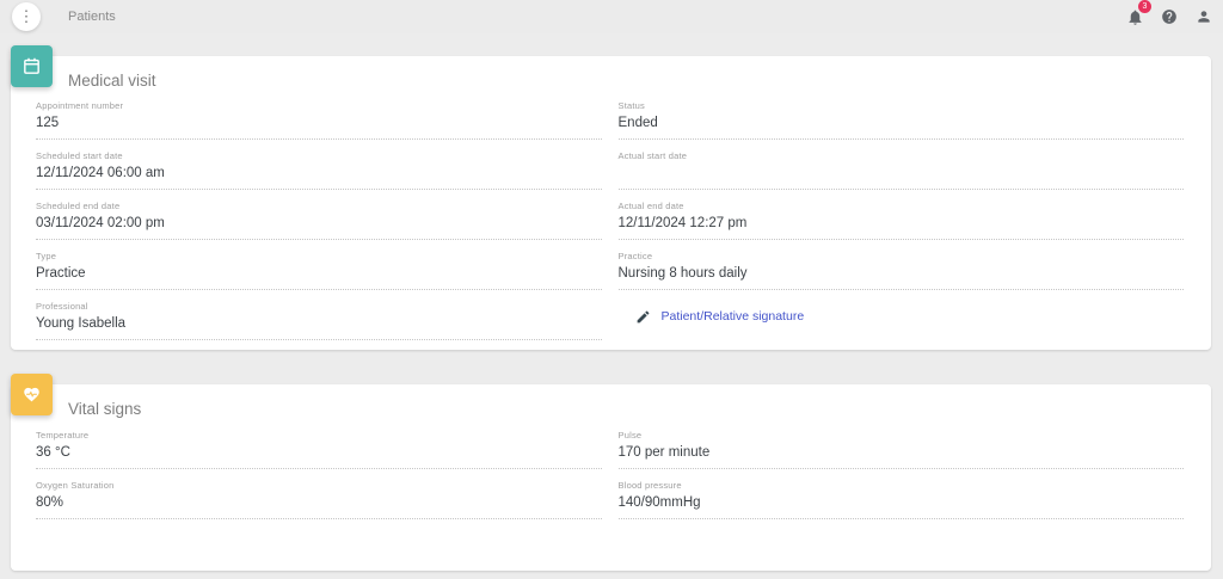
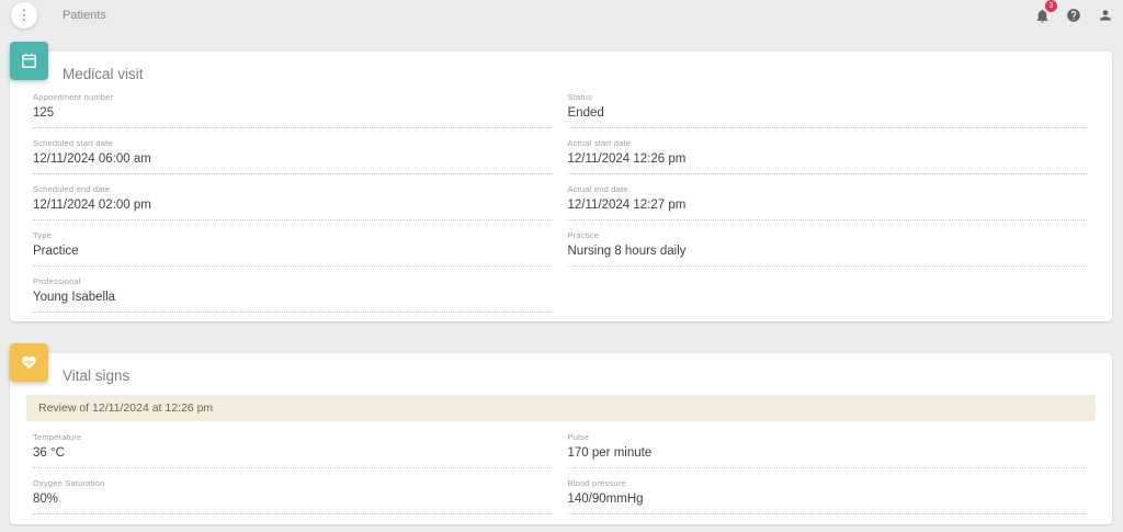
  ⋮
  Patients
  Medical visit
  Appointment number
  125
  Status
  Ended
  Scheduled start date
  12/11/2024 06:00 am
  Actual start date
+ 12/11/2024 12:26 pm
  Scheduled end date
- 03/11/2024 02:00 pm
+ 12/11/2024 02:00 pm
  Actual end date
  12/11/2024 12:27 pm
  Type
  Practice
  Practice
  Nursing 8 hours daily
  Professional
  Young Isabella
- Patient/Relative signature
  Vital signs
+ Review of 12/11/2024 at 12:26 pm
  Temperature
  36 °C
  Pulse
  170 per minute
  Oxygen Saturation
  80%
  Blood pressure
  140/90mmHg
